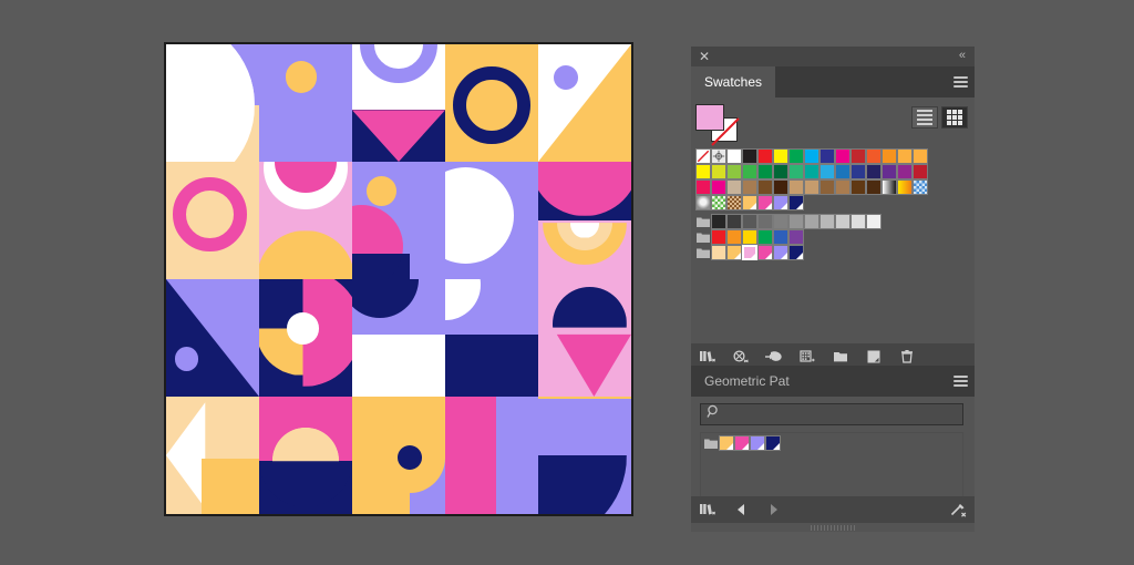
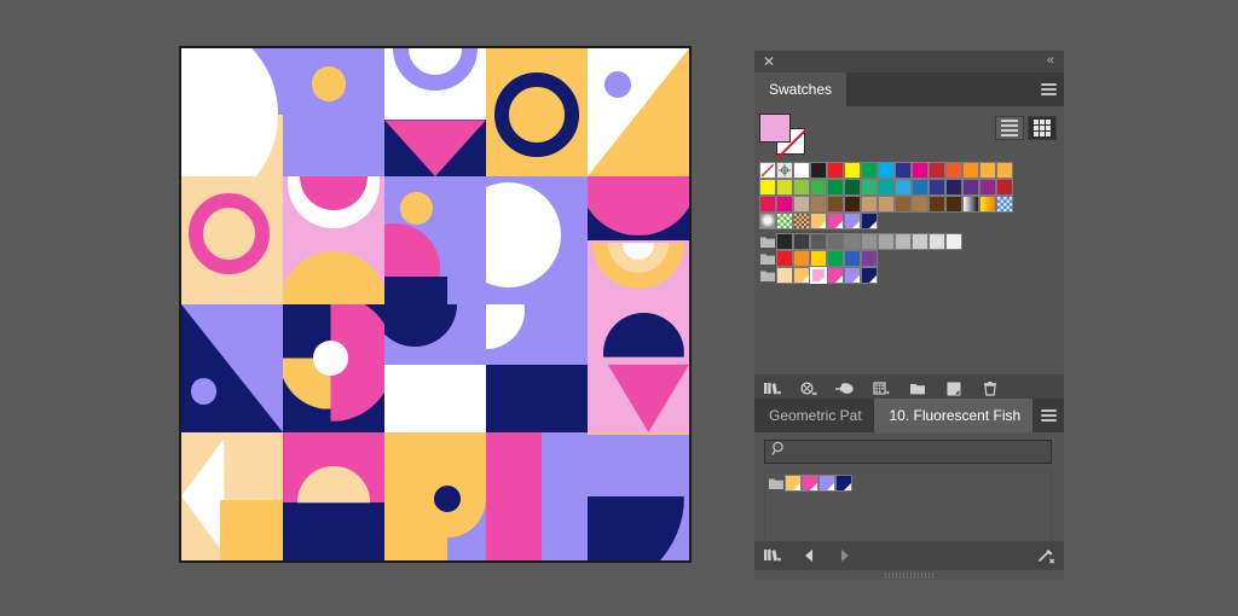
  ✕
  «
  Swatches
  Geometric Pat
+ 10. Fluorescent Fish
